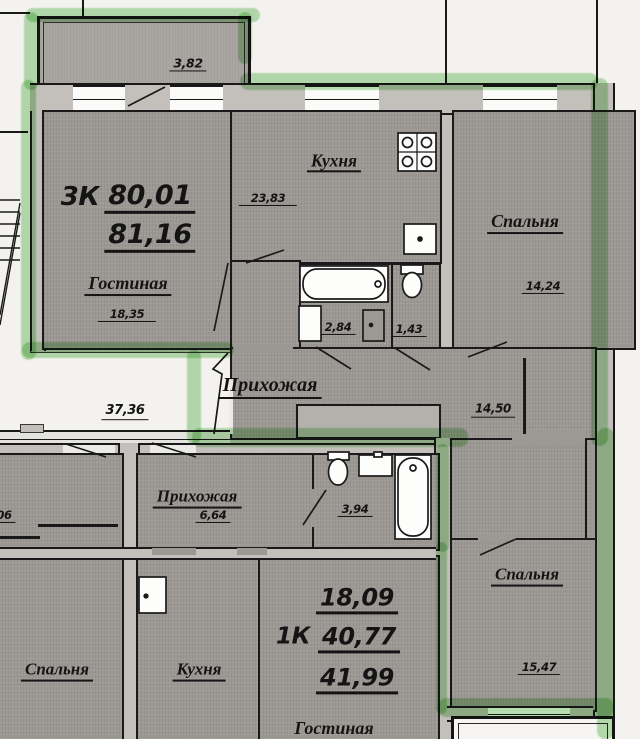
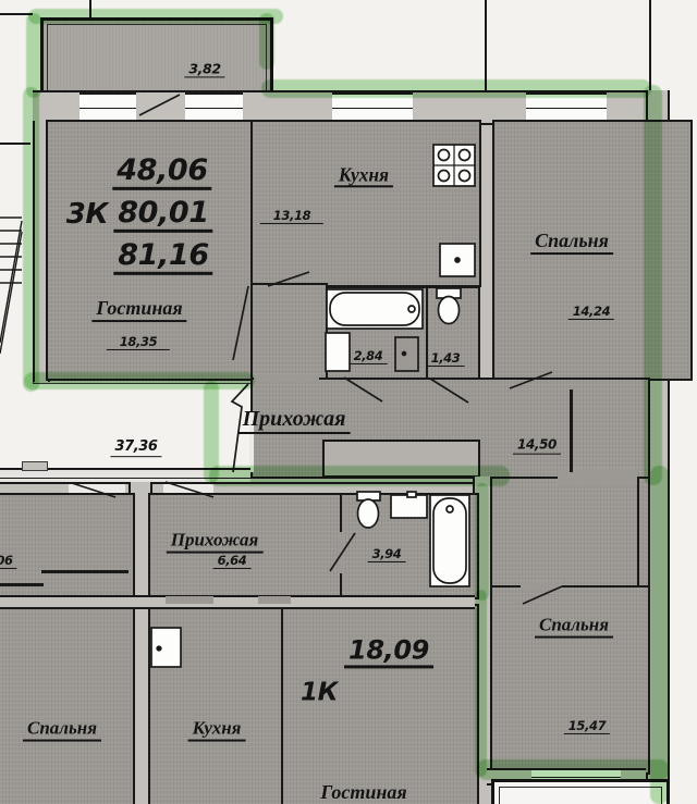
  3,82
+ 48,06
  3К
  80,01
  81,16
  Гостиная
  18,35
  Кухня
- 23,83
+ 13,18
  Спальня
  14,24
  2,84
  1,43
  Прихожая
  14,50
  37,36
  Прихожая
  6,64
  3,94
  06
  18,09
  1К
- 40,77
- 41,99
  Гостиная
  Спальня
  Кухня
  Спальня
  15,47
